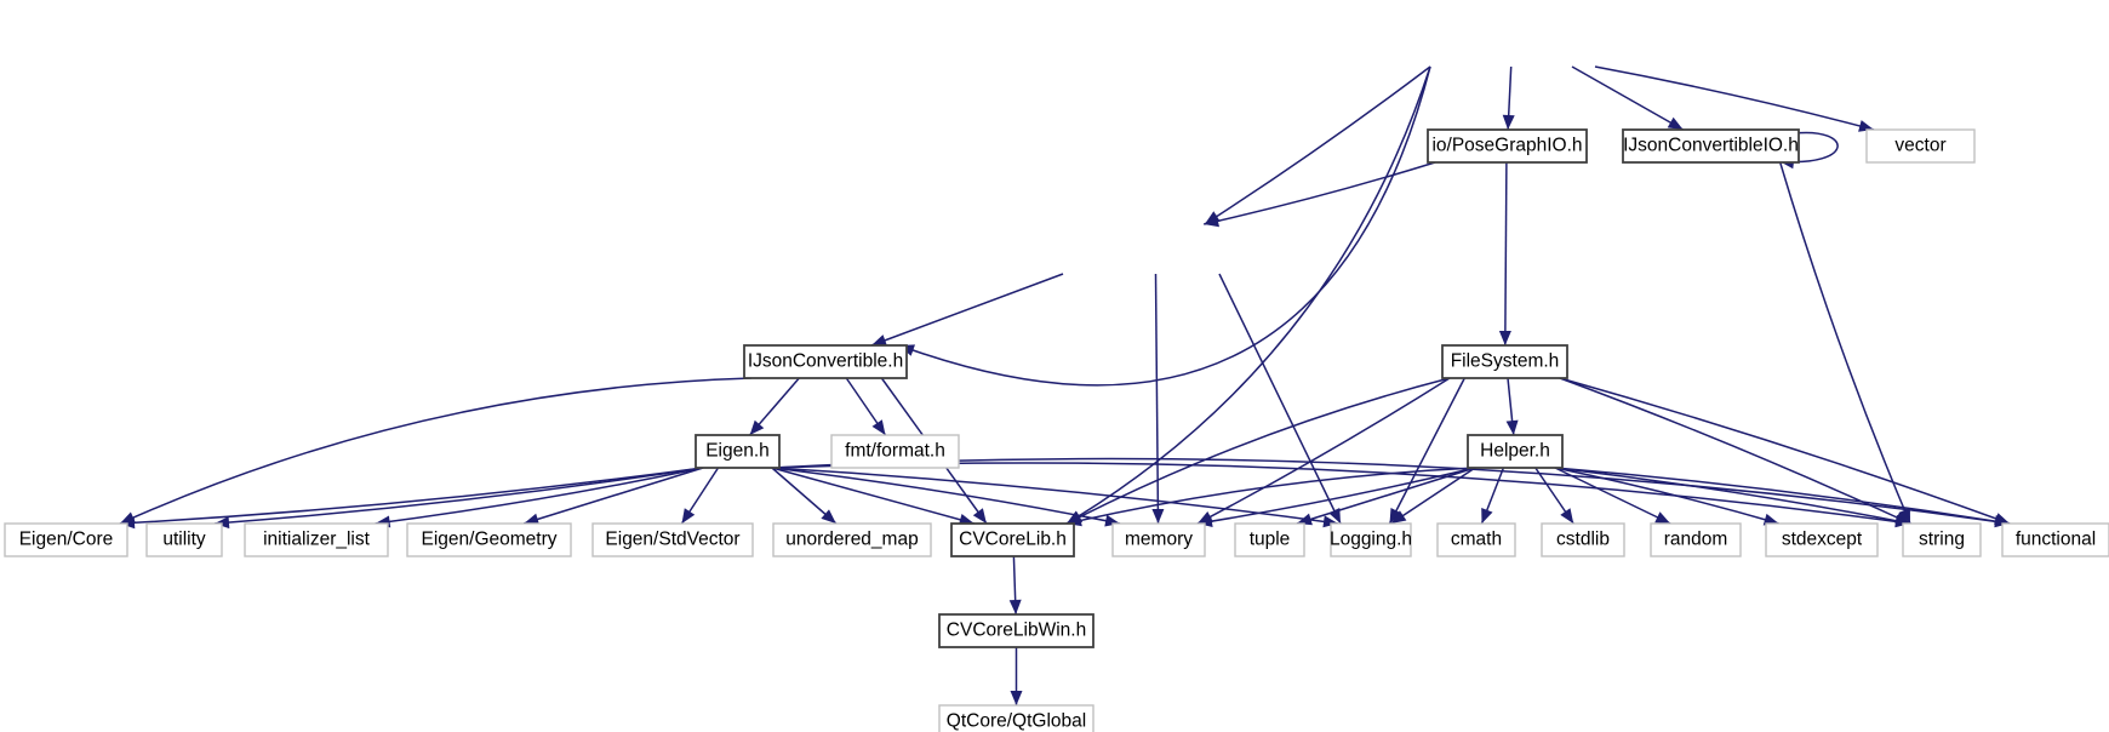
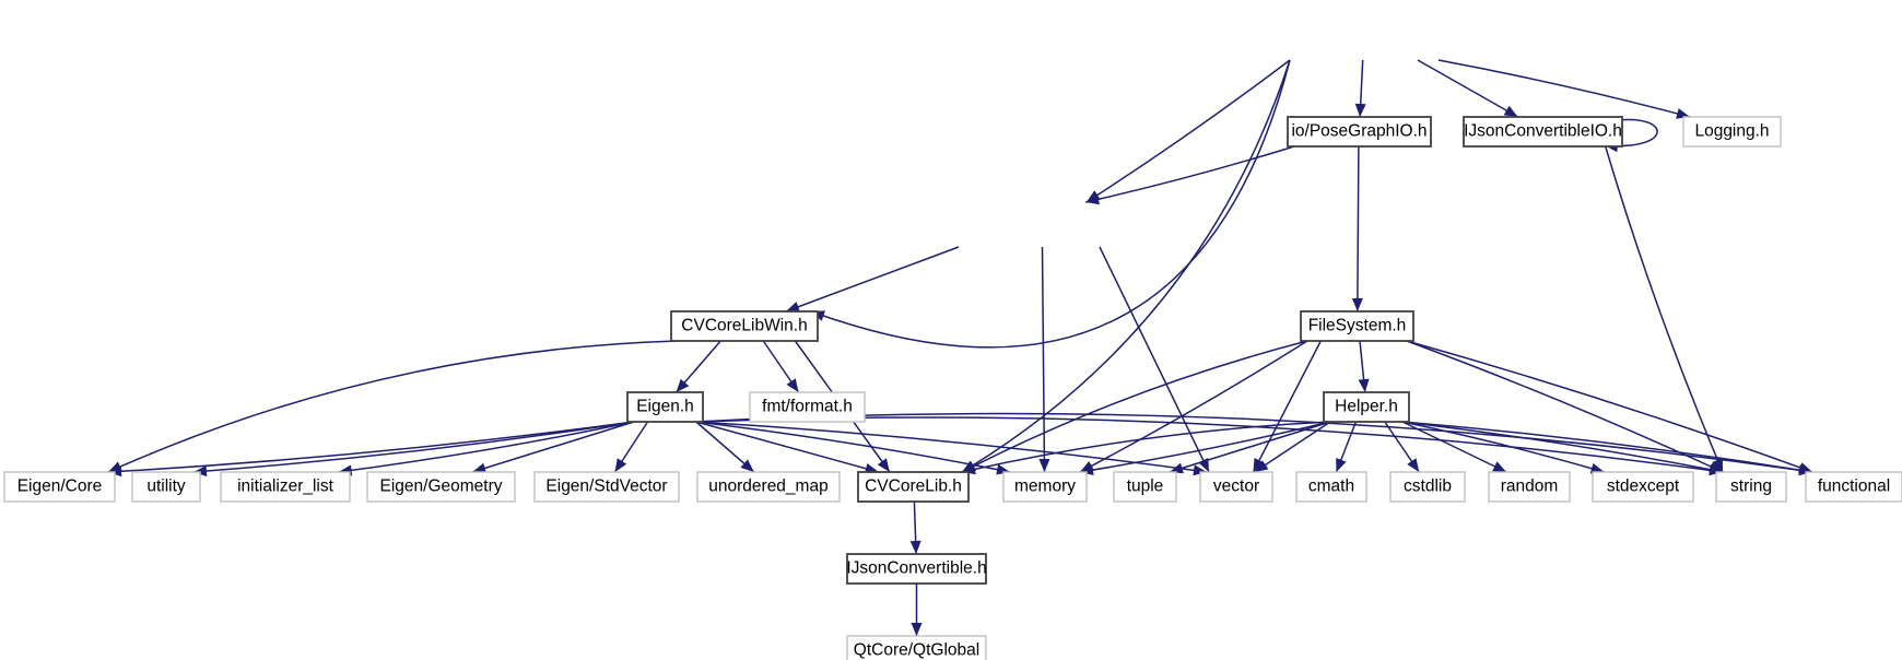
  io/PoseGraphIO.h
  IJsonConvertibleIO.h
- vector
+ Logging.h
- IJsonConvertible.h
+ CVCoreLibWin.h
  FileSystem.h
  Eigen.h
  fmt/format.h
  Helper.h
  Eigen/Core
  utility
  initializer_list
  Eigen/Geometry
  Eigen/StdVector
  unordered_map
  CVCoreLib.h
  memory
  tuple
- Logging.h
+ vector
  cmath
  cstdlib
  random
  stdexcept
  string
  functional
- CVCoreLibWin.h
+ IJsonConvertible.h
  QtCore/QtGlobal
